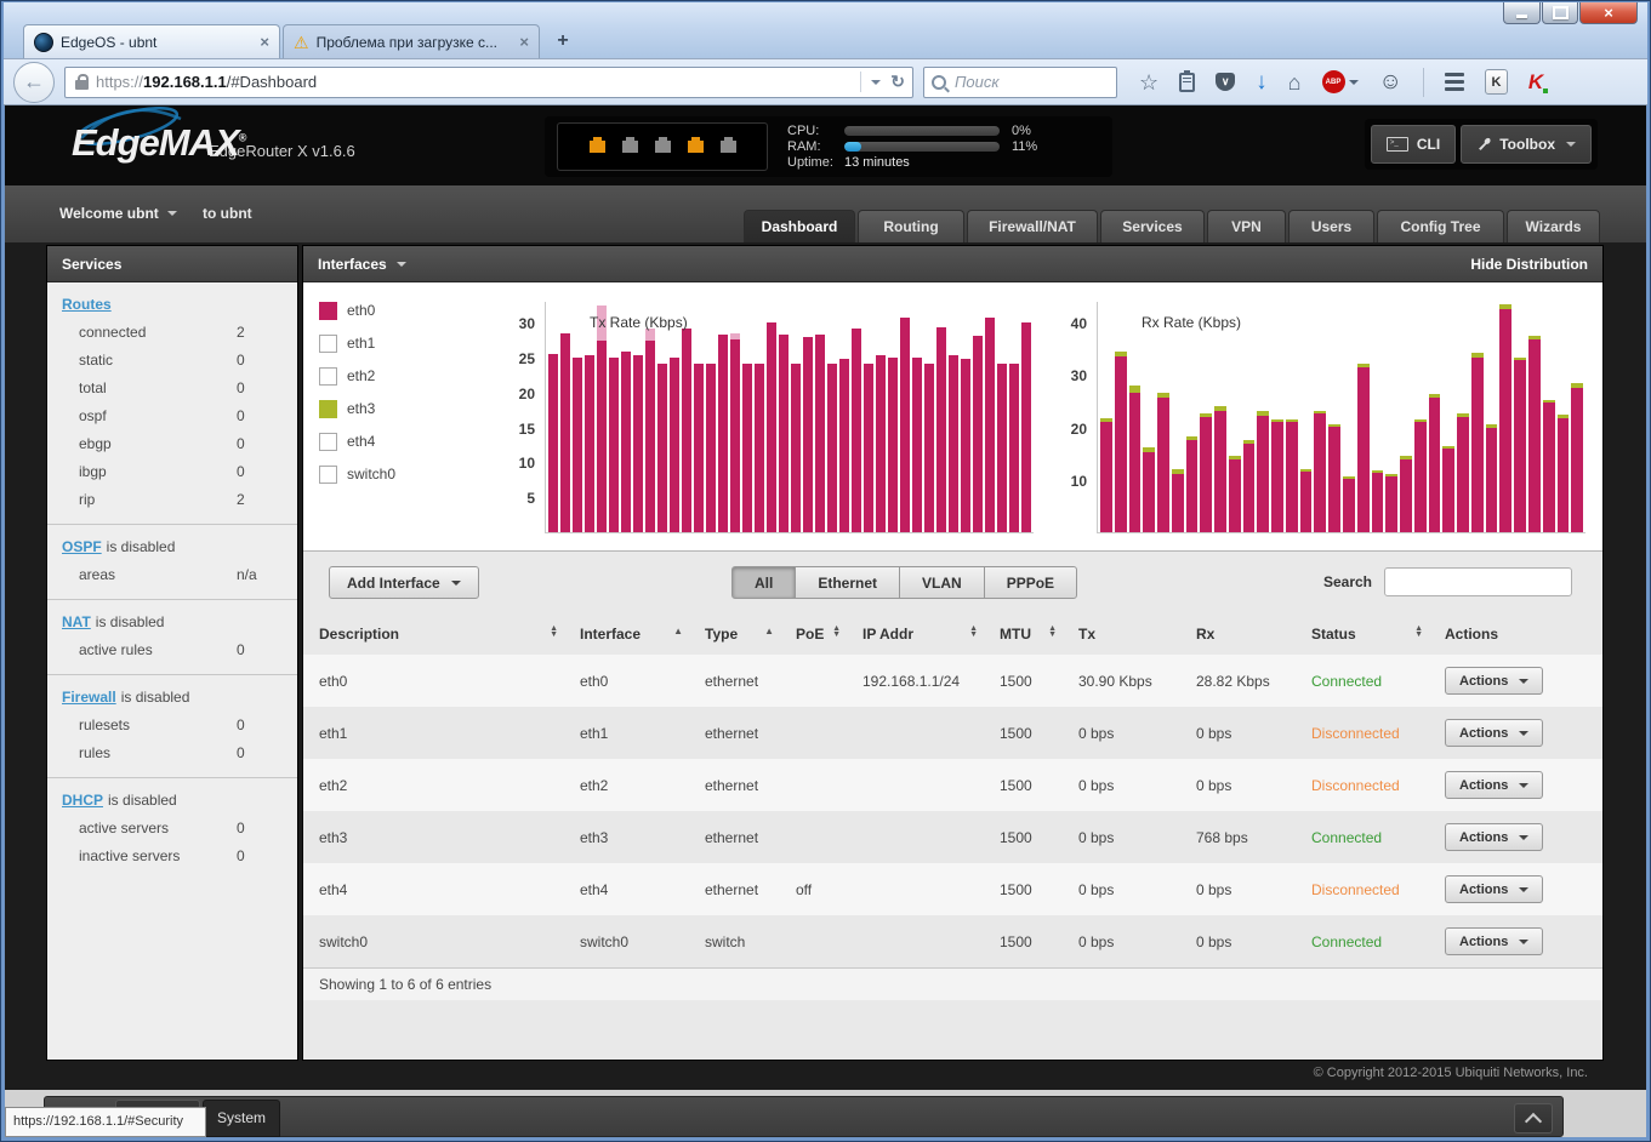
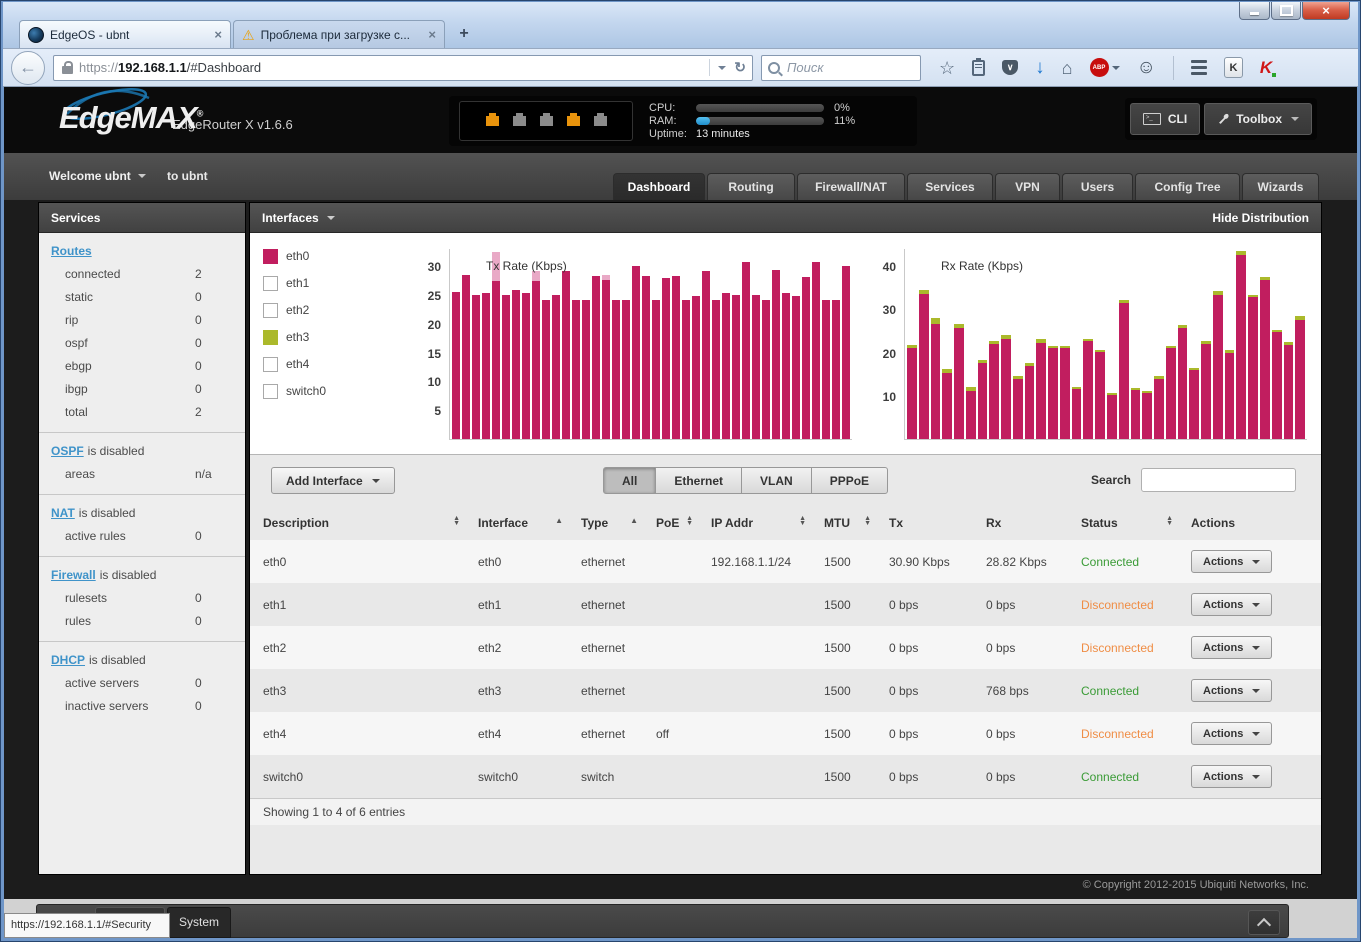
  EdgeOS - ubnt
  ×
  ⚠
  Проблема при загрузке с...
  ×
  +
  ×
  ←
  https://192.168.1.1/#Dashboard
  ↻
  Поиск
  ☆
  ∨
  ↓
  ⌂
  ☺
  K
  K
  EdgeMAX®
  EdgeRouter X v1.6.6
  CPU:
  0%
  RAM:
  11%
  Uptime:
  13 minutes
  CLI
  Toolbox
  Welcome ubnt
  to ubnt
  Dashboard
  Routing
  Firewall/NAT
  Services
  VPN
  Users
  Config Tree
  Wizards
  © Copyright 2012-2015 Ubiquiti Networks, Inc.
  Services
  Routes
  connected
  2
  static
  0
- total
+ rip
  0
  ospf
  0
  ebgp
  0
  ibgp
  0
- rip
+ total
  2
  OSPF is disabled
  areas
  n/a
  NAT is disabled
  active rules
  0
  Firewall is disabled
  rulesets
  0
  rules
  0
  DHCP is disabled
  active servers
  0
  inactive servers
  0
  Interfaces
  Hide Distribution
  eth0
  eth1
  eth2
  eth3
  eth4
  switch0
  5
  10
  15
  20
  25
  30
  Tx Rate (Kbps)
  10
  20
  30
  40
  Rx Rate (Kbps)
  Add Interface
  All
  Ethernet
  VLAN
  PPPoE
  Search
  Description	Interface ▲	Type ▲	PoE	IP Addr	MTU	Tx	Rx	Status	Actions
  eth0	eth0	ethernet		192.168.1.1/24	1500	30.90 Kbps	28.82 Kbps	Connected	Actions
  eth1	eth1	ethernet			1500	0 bps	0 bps	Disconnected	Actions
  eth2	eth2	ethernet			1500	0 bps	0 bps	Disconnected	Actions
  eth3	eth3	ethernet			1500	0 bps	768 bps	Connected	Actions
  eth4	eth4	ethernet	off		1500	0 bps	0 bps	Disconnected	Actions
  switch0	switch0	switch			1500	0 bps	0 bps	Connected	Actions
- Showing 1 to 6 of 6 entries
+ Showing 1 to 4 of 6 entries
  System
  https://192.168.1.1/#Security
